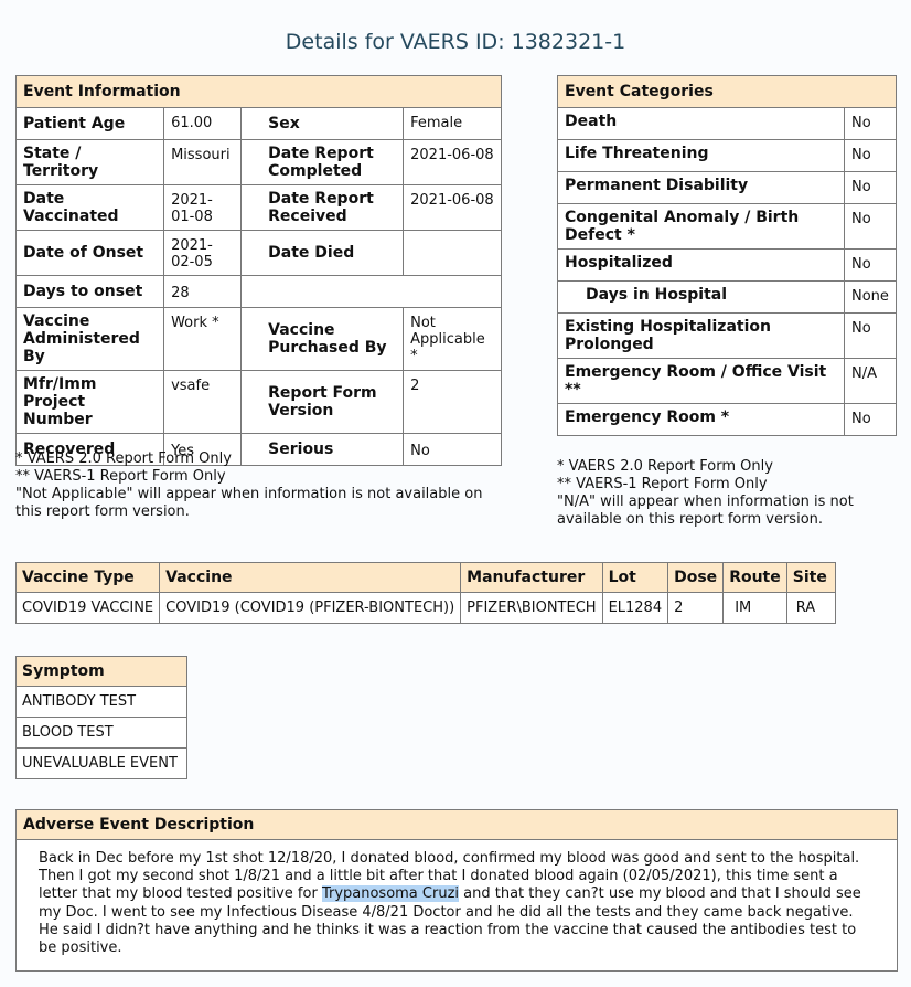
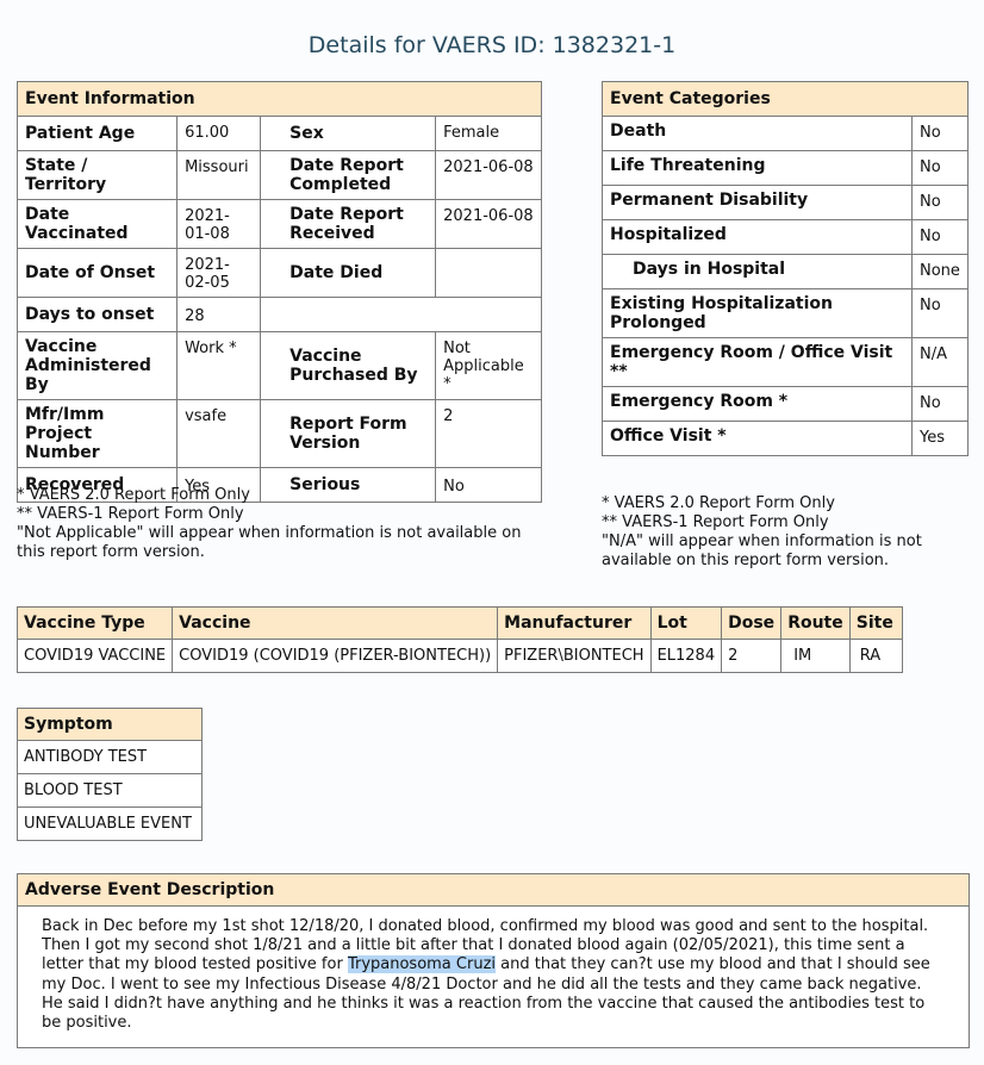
  Details for VAERS ID: 1382321-1
  Event Information
  Patient Age	61.00	Sex	Female
  State / Territory	Missouri	Date Report Completed	2021-06-08
  Date Vaccinated	2021-01-08	Date Report Received	2021-06-08
  Date of Onset	2021-02-05	Date Died
  Days to onset	28
  Vaccine Administered By	Work *	Vaccine Purchased By	Not Applicable *
  Mfr/Imm Project Number	vsafe	Report Form Version	2
  Recovered	Yes	Serious	No
  * VAERS 2.0 Report Form Only
  ** VAERS-1 Report Form Only
  "Not Applicable" will appear when information is not available on this report form version.
  Event Categories
  Death	No
  Life Threatening	No
  Permanent Disability	No
- Congenital Anomaly / Birth Defect *	No
  Hospitalized	No
  Days in Hospital	None
  Existing Hospitalization Prolonged	No
  Emergency Room / Office Visit **	N/A
  Emergency Room *	No
+ Office Visit *	Yes
  * VAERS 2.0 Report Form Only
  ** VAERS-1 Report Form Only
  "N/A" will appear when information is not available on this report form version.
  Vaccine Type	Vaccine	Manufacturer	Lot	Dose	Route	Site
  COVID19 VACCINE	COVID19 (COVID19 (PFIZER-BIONTECH))	PFIZER\BIONTECH	EL1284	2	IM	RA
  Symptom
  ANTIBODY TEST
  BLOOD TEST
  UNEVALUABLE EVENT
  Adverse Event Description
  Back in Dec before my 1st shot 12/18/20, I donated blood, confirmed my blood was good and sent to the hospital. Then I got my second shot 1/8/21 and a little bit after that I donated blood again (02/05/2021), this time sent a letter that my blood tested positive for Trypanosoma Cruzi and that they can?t use my blood and that I should see my Doc. I went to see my Infectious Disease 4/8/21 Doctor and he did all the tests and they came back negative. He said I didn?t have anything and he thinks it was a reaction from the vaccine that caused the antibodies test to be positive.
